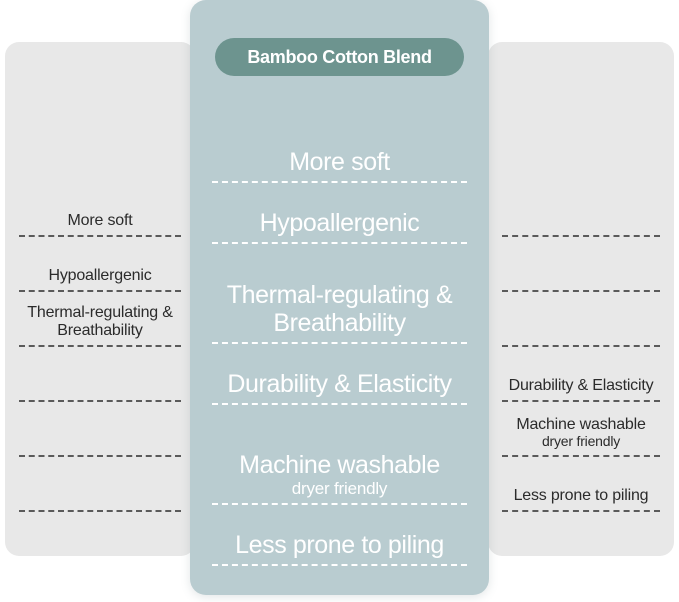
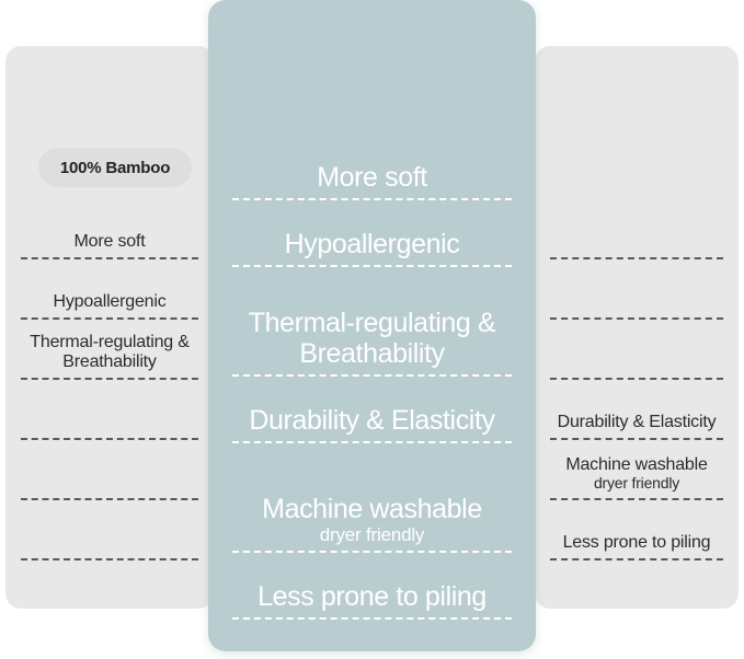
+ 100% Bamboo
  More soft
  Hypoallergenic
  Thermal-regulating & Breathability
  Durability & Elasticity
  Machine washable
  dryer friendly
  Less prone to piling
- Bamboo Cotton Blend
  More soft
  Hypoallergenic
  Thermal-regulating & Breathability
  Durability & Elasticity
  Machine washable
  dryer friendly
  Less prone to piling
